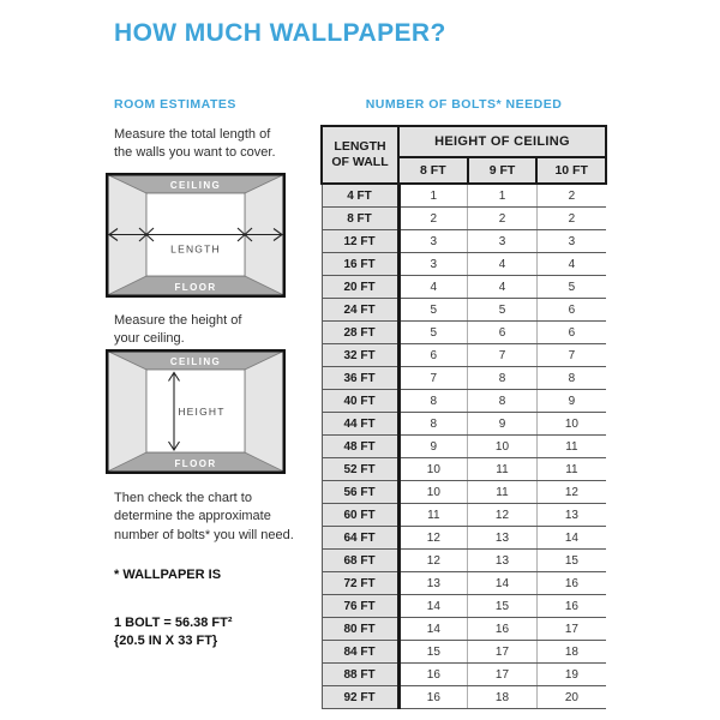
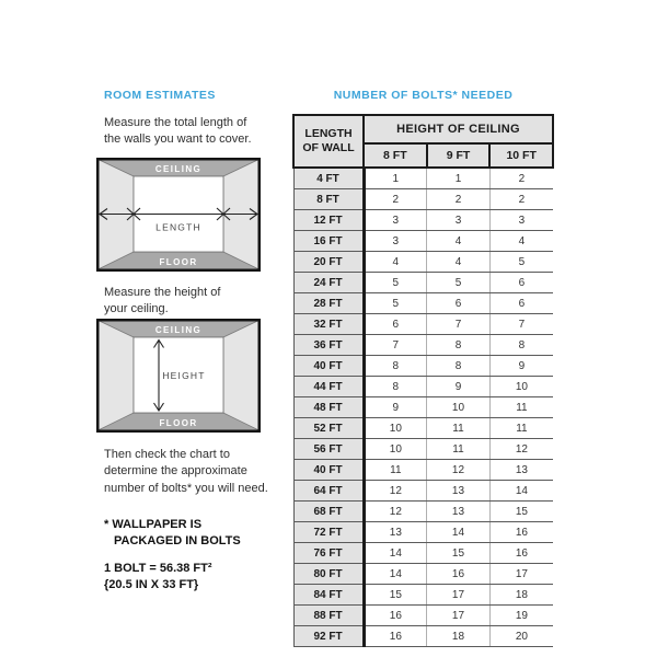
- HOW MUCH WALLPAPER?
  ROOM ESTIMATES
  NUMBER OF BOLTS* NEEDED
  Measure the total length of
  the walls you want to cover.
  CEILING
  FLOOR
  LENGTH
  Measure the height of
  your ceiling.
  CEILING
  FLOOR
  HEIGHT
  Then check the chart to
  determine the approximate
  number of bolts* you will need.
  * WALLPAPER IS
+ PACKAGED IN BOLTS
  1 BOLT = 56.38 FT²
  {20.5 IN X 33 FT}
  LENGTH OF WALL	HEIGHT OF CEILING
  8 FT	9 FT	10 FT
  4 FT	1	1	2
  8 FT	2	2	2
  12 FT	3	3	3
  16 FT	3	4	4
  20 FT	4	4	5
  24 FT	5	5	6
  28 FT	5	6	6
  32 FT	6	7	7
  36 FT	7	8	8
  40 FT	8	8	9
  44 FT	8	9	10
  48 FT	9	10	11
  52 FT	10	11	11
  56 FT	10	11	12
- 60 FT	11	12	13
+ 40 FT	11	12	13
  64 FT	12	13	14
  68 FT	12	13	15
  72 FT	13	14	16
  76 FT	14	15	16
  80 FT	14	16	17
  84 FT	15	17	18
  88 FT	16	17	19
  92 FT	16	18	20
